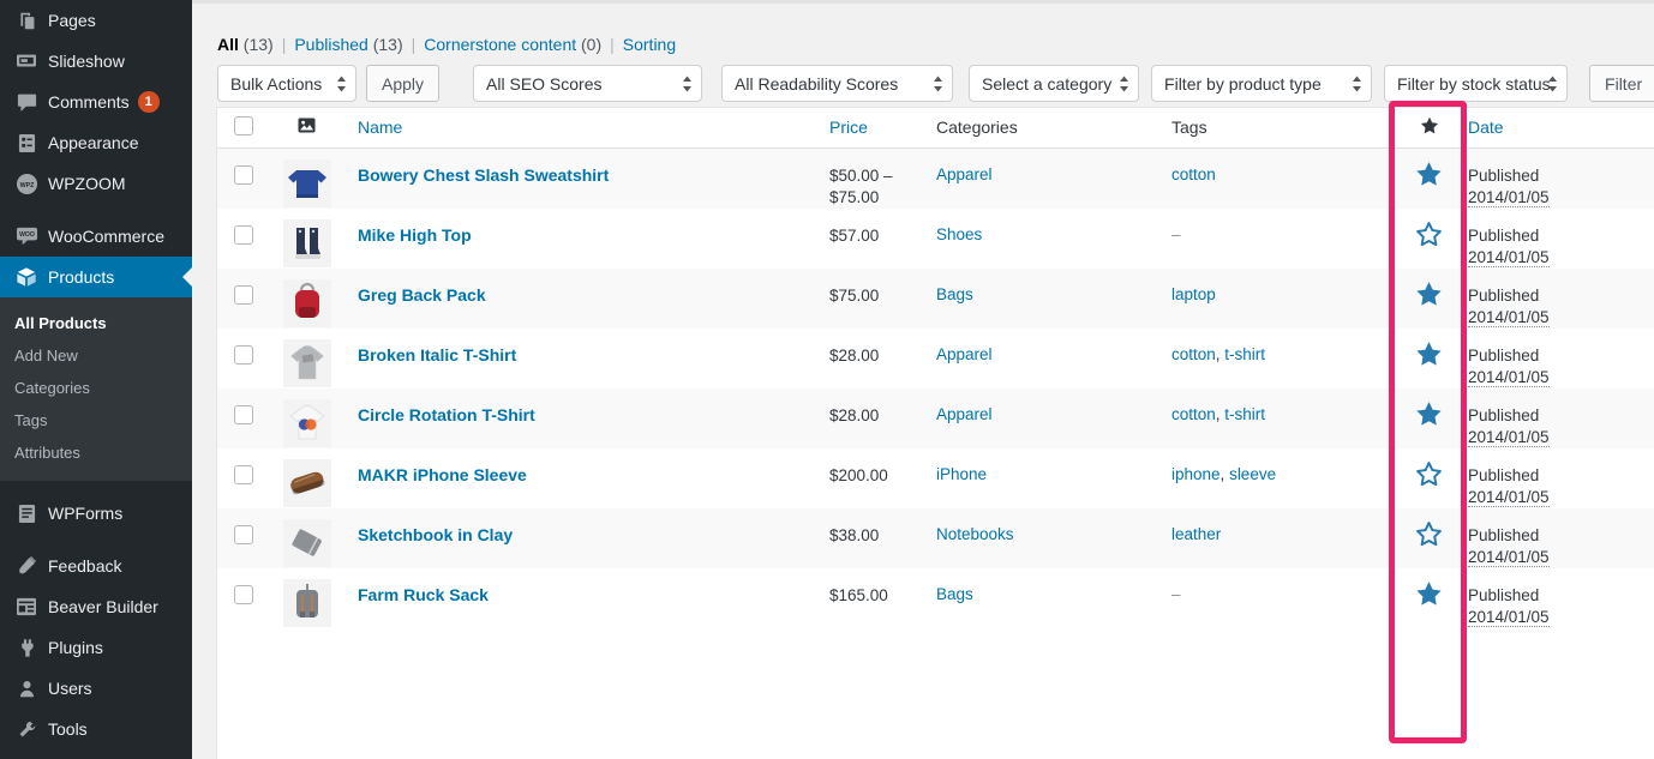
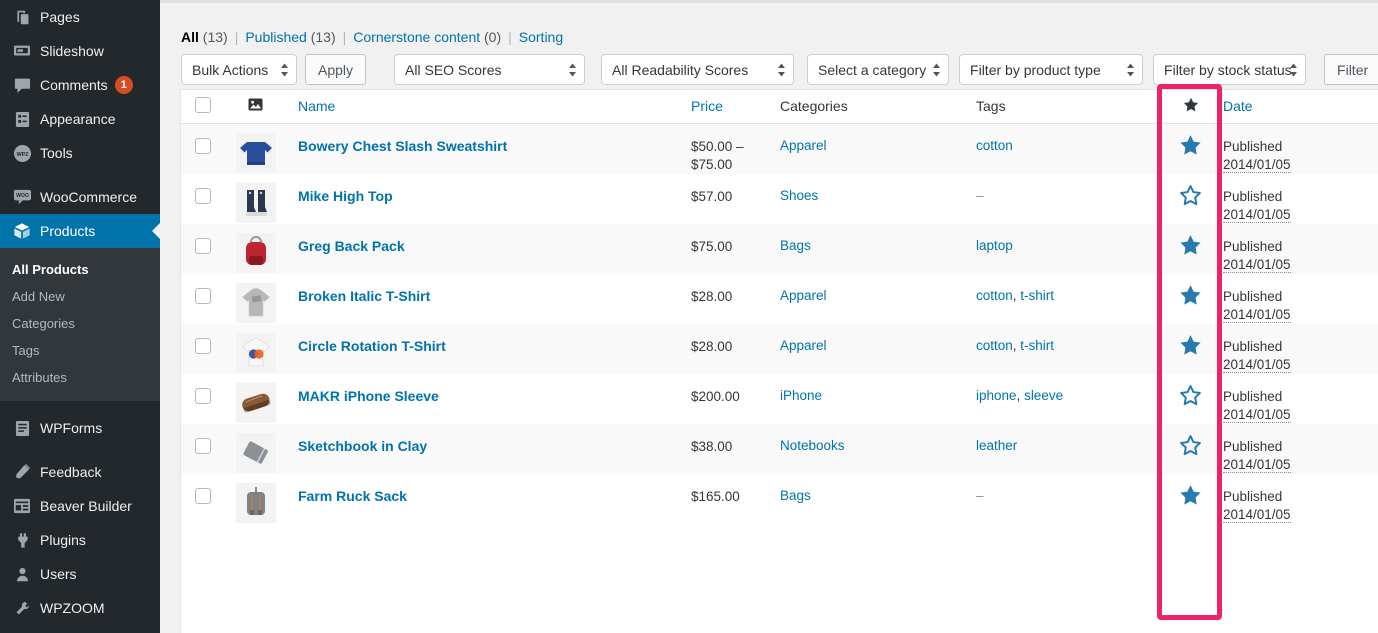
  Pages
  Slideshow
  Comments
  1
  Appearance
- WPZOOM
+ Tools
  WooCommerce
  Products
  All Products
  Add New
  Categories
  Tags
  Attributes
  WPForms
  Feedback
  Beaver Builder
  Plugins
  Users
- Tools
+ WPZOOM
  All (13) | Published (13) | Cornerstone content (0) | Sorting
  Bulk Actions
  Apply
  All SEO Scores
  All Readability Scores
  Select a category
  Filter by product type
  Filter by stock status
  Filter
  		Name	Price	Categories	Tags		Date
  		Bowery Chest Slash Sweatshirt	$50.00 –$75.00	Apparel	cotton		Published2014/01/05
  		Mike High Top	$57.00	Shoes	–		Published2014/01/05
  		Greg Back Pack	$75.00	Bags	laptop		Published2014/01/05
  		Broken Italic T-Shirt	$28.00	Apparel	cotton, t-shirt		Published2014/01/05
  		Circle Rotation T-Shirt	$28.00	Apparel	cotton, t-shirt		Published2014/01/05
  		MAKR iPhone Sleeve	$200.00	iPhone	iphone, sleeve		Published2014/01/05
  		Sketchbook in Clay	$38.00	Notebooks	leather		Published2014/01/05
  		Farm Ruck Sack	$165.00	Bags	–		Published2014/01/05
